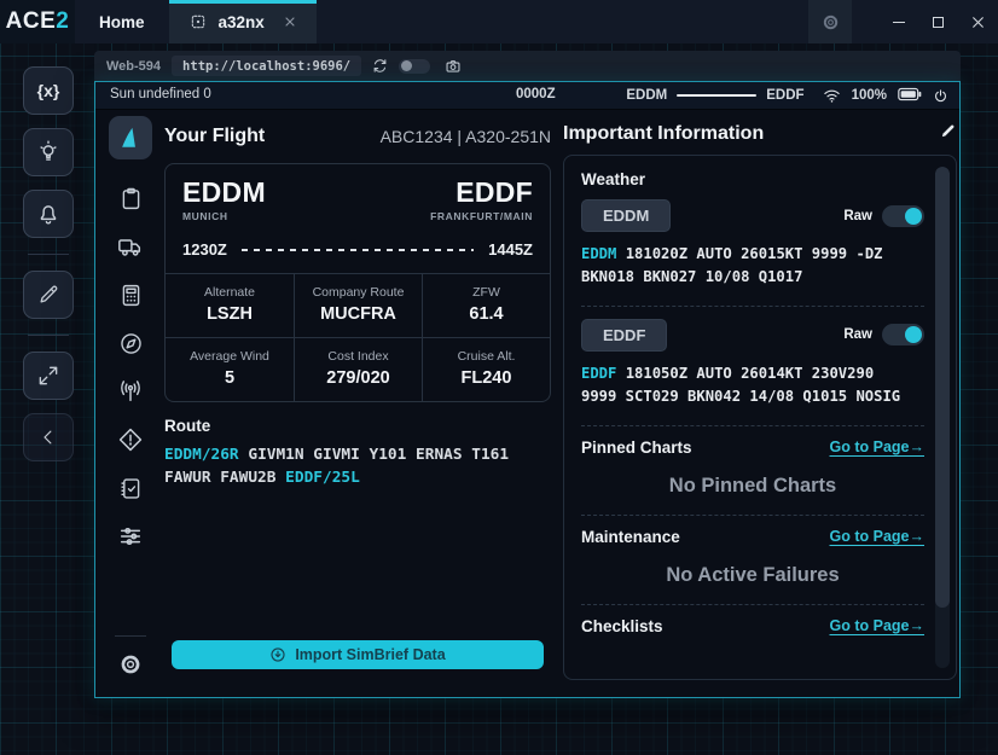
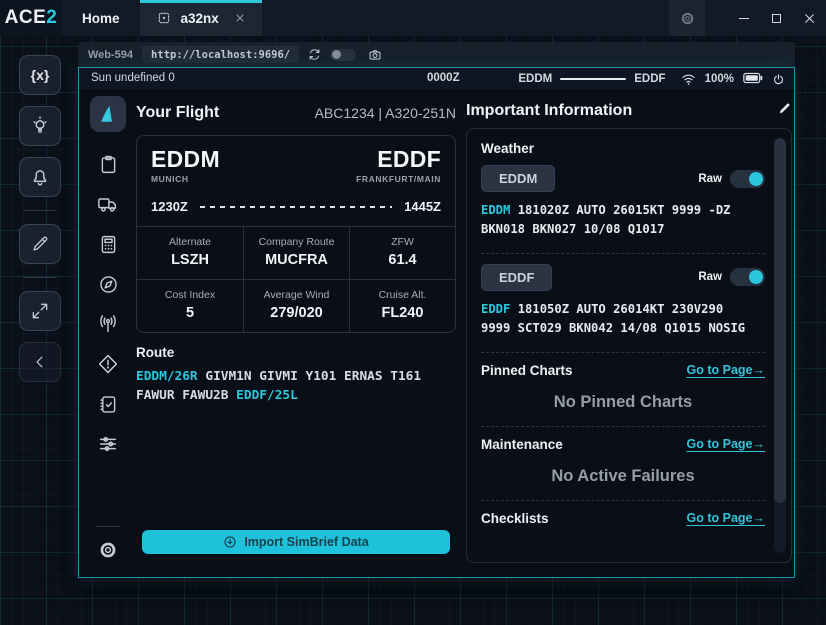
  ACE
  2
  Home
  a32nx
  {x}
  Web-594
  http://localhost:9696/
  Sun undefined 0
  0000Z
  EDDM
  EDDF
  100%
  Your Flight
  ABC1234 | A320-251N
  EDDM
  MUNICH
  EDDF
  FRANKFURT/MAIN
  1230Z
  1445Z
  Alternate
  LSZH
  Company Route
  MUCFRA
  ZFW
  61.4
- Average Wind
+ Cost Index
  5
- Cost Index
+ Average Wind
  279/020
  Cruise Alt.
  FL240
  Route
  EDDM/26R GIVM1N GIVMI Y101 ERNAS T161 FAWUR FAWU2B EDDF/25L
  Import SimBrief Data
  Important Information
  Weather
  EDDM
  Raw
  EDDM 181020Z AUTO 26015KT 9999 -DZ BKN018 BKN027 10/08 Q1017
  EDDF
  Raw
  EDDF 181050Z AUTO 26014KT 230V290 9999 SCT029 BKN042 14/08 Q1015 NOSIG
  Pinned Charts
  Go to Page→
  No Pinned Charts
  Maintenance
  Go to Page→
  No Active Failures
  Checklists
  Go to Page→
